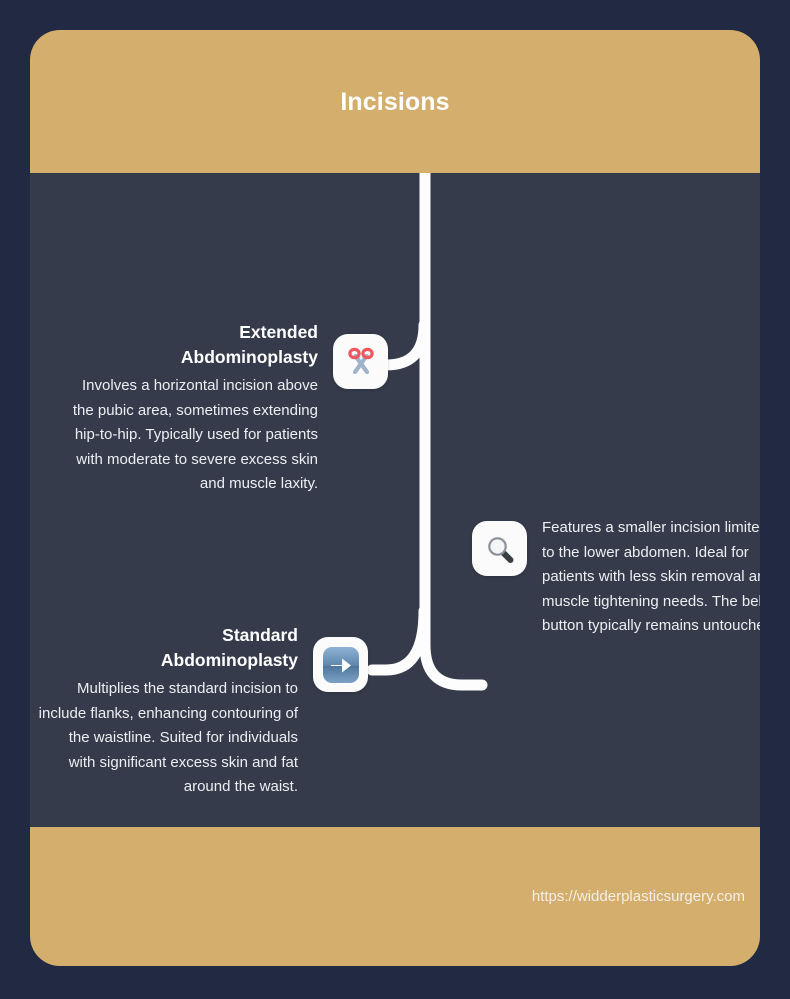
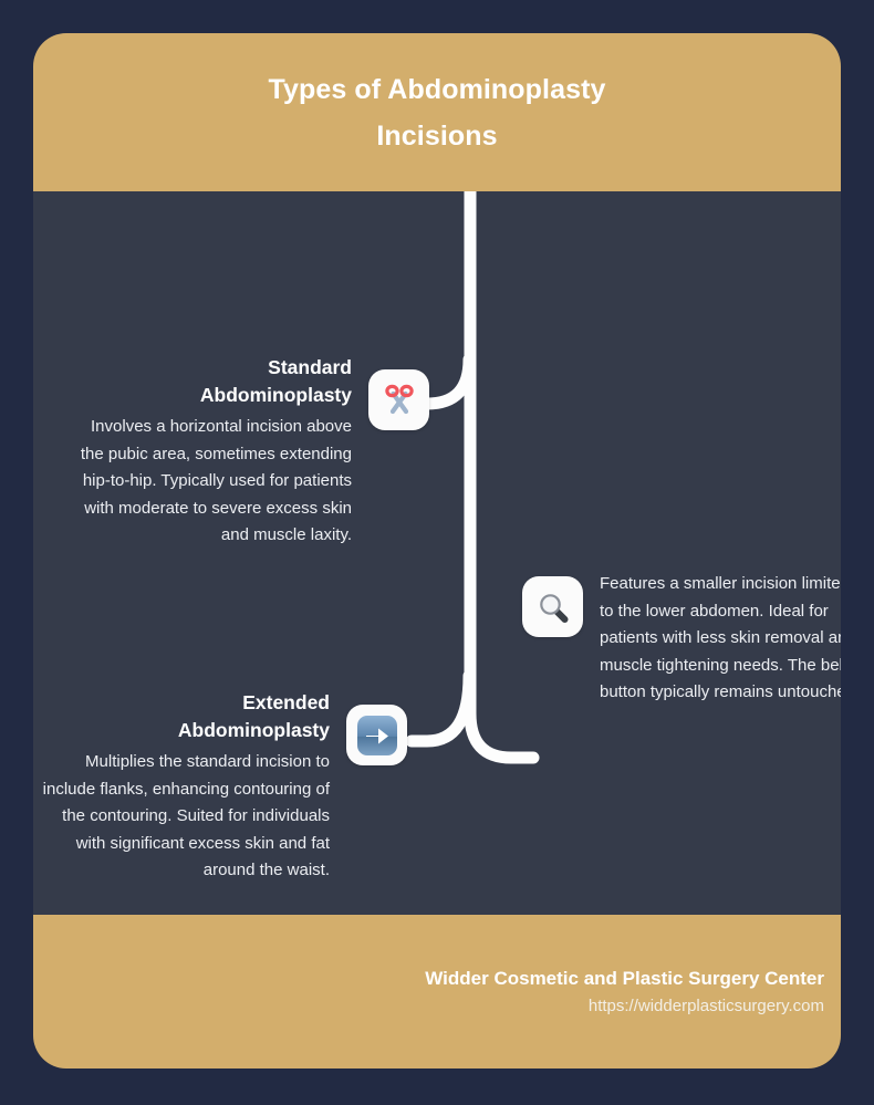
+ Types of Abdominoplasty
  Incisions
- Extended
+ Standard
  Abdominoplasty
  Involves a horizontal incision above the pubic area, sometimes extending hip-to-hip. Typically used for patients with moderate to severe excess skin and muscle laxity.
  Features a smaller incision limite to the lower abdomen. Ideal for patients with less skin removal a muscle tightening needs. The be button typically remains untouch
- Standard
+ Extended
  Abdominoplasty
- Multiplies the standard incision to include flanks, enhancing contouring of the waistline. Suited for individuals with significant excess skin and fat around the waist.
+ Multiplies the standard incision to include flanks, enhancing contouring of the contouring. Suited for individuals with significant excess skin and fat around the waist.
+ Widder Cosmetic and Plastic Surgery Center
  https://widderplasticsurgery.com
